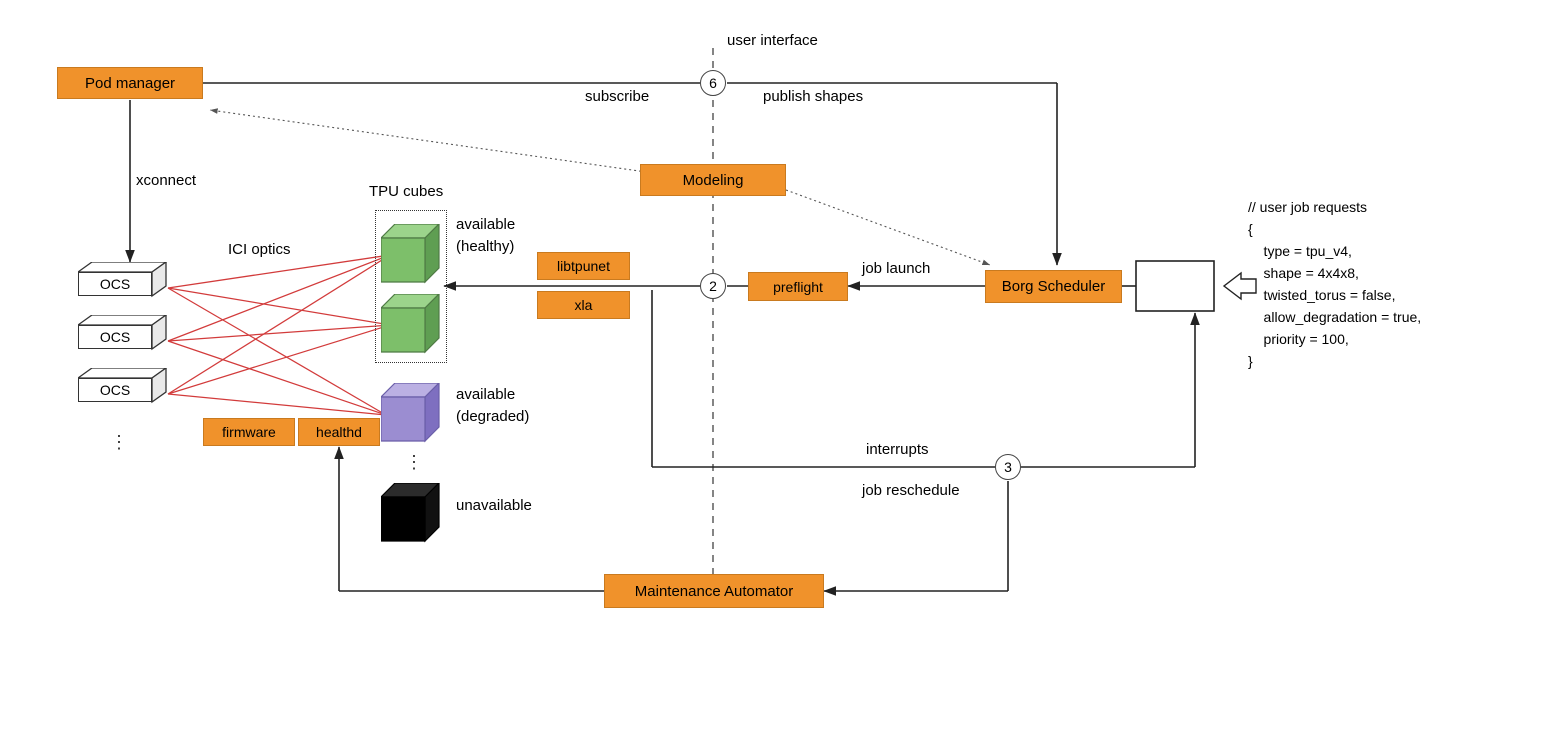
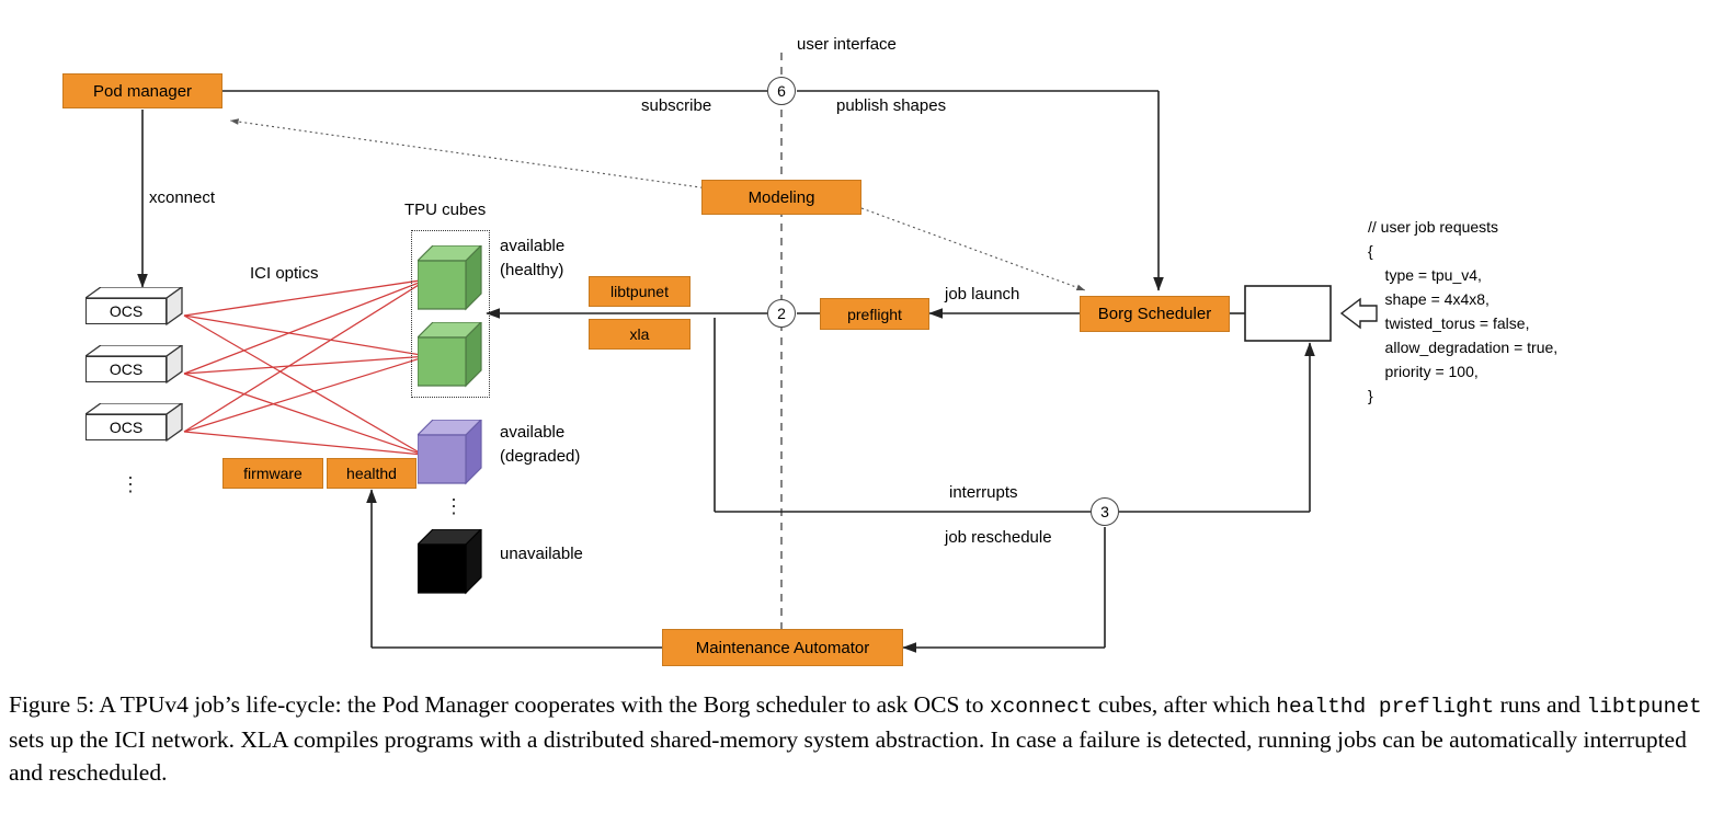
  6
  2
  3
  Pod manager
  Modeling
  libtpunet
  xla
  preflight
  Borg Scheduler
  firmware
  healthd
  Maintenance Automator
  OCS
  OCS
  OCS
  ⋮
  ⋮
  user interface
  subscribe
  publish shapes
  xconnect
  ICI optics
  TPU cubes
  available
  (healthy)
  available
  (degraded)
  unavailable
  job launch
  interrupts
  job reschedule
  // user job requests
  {
  type = tpu_v4,
  shape = 4x4x8,
  twisted_torus = false,
  allow_degradation = true,
  priority = 100,
  }
+ Figure 5: A TPUv4 job’s life-cycle: the Pod Manager cooperates with the Borg scheduler to ask OCS to xconnect cubes, after which healthd preflight runs and libtpunet sets up the ICI network. XLA compiles programs with a distributed shared-memory system abstraction. In case a failure is detected, running jobs can be automatically interrupted and rescheduled.
